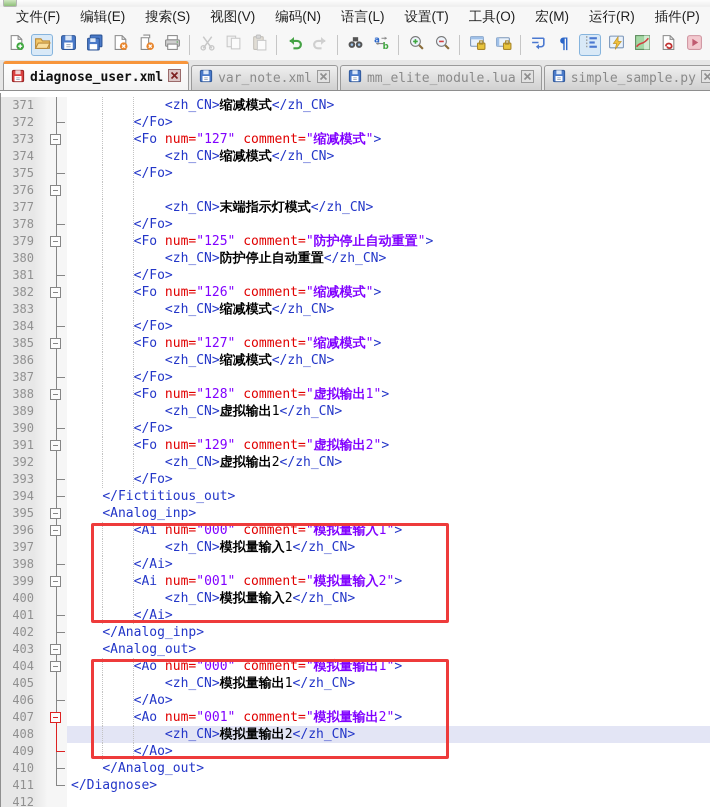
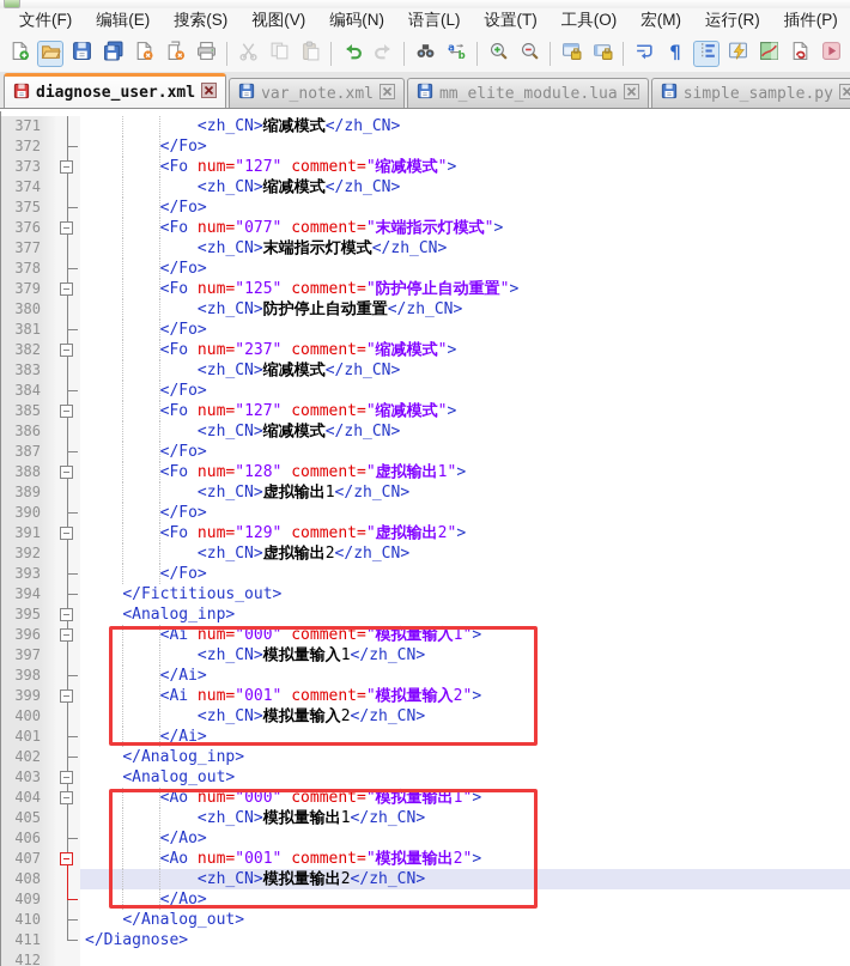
  文件(F)
  编辑(E)
  搜索(S)
  视图(V)
  编码(N)
  语言(L)
  设置(T)
  工具(O)
  宏(M)
  运行(R)
  插件(P)
  a
  b
  ¶
  diagnose_user.xml
  var_note.xml
  mm_elite_module.lua
  simple_sample.py
  371
  <zh_CN>缩减模式</zh_CN>
  372
  </Fo>
  373
  <Fo num="127" comment="缩减模式">
  374
  <zh_CN>缩减模式</zh_CN>
  375
  </Fo>
  376
+ <Fo num="077" comment="末端指示灯模式">
  377
  <zh_CN>末端指示灯模式</zh_CN>
  378
  </Fo>
  379
  <Fo num="125" comment="防护停止自动重置">
  380
  <zh_CN>防护停止自动重置</zh_CN>
  381
  </Fo>
  382
- <Fo num="126" comment="缩减模式">
+ <Fo num="237" comment="缩减模式">
  383
  <zh_CN>缩减模式</zh_CN>
  384
  </Fo>
  385
  <Fo num="127" comment="缩减模式">
  386
  <zh_CN>缩减模式</zh_CN>
  387
  </Fo>
  388
  <Fo num="128" comment="虚拟输出1">
  389
  <zh_CN>虚拟输出1</zh_CN>
  390
  </Fo>
  391
  <Fo num="129" comment="虚拟输出2">
  392
  <zh_CN>虚拟输出2</zh_CN>
  393
  </Fo>
  394
  </Fictitious_out>
  395
  <Analog_inp>
  396
  <Ai num="000" comment="模拟量输入1">
  397
  <zh_CN>模拟量输入1</zh_CN>
  398
  </Ai>
  399
  <Ai num="001" comment="模拟量输入2">
  400
  <zh_CN>模拟量输入2</zh_CN>
  401
  </Ai>
  402
  </Analog_inp>
  403
  <Analog_out>
  404
  <Ao num="000" comment="模拟量输出1">
  405
  <zh_CN>模拟量输出1</zh_CN>
  406
  </Ao>
  407
  <Ao num="001" comment="模拟量输出2">
  408
  <zh_CN>模拟量输出2</zh_CN>
  409
  </Ao>
  410
  </Analog_out>
  411
  </Diagnose>
  412
